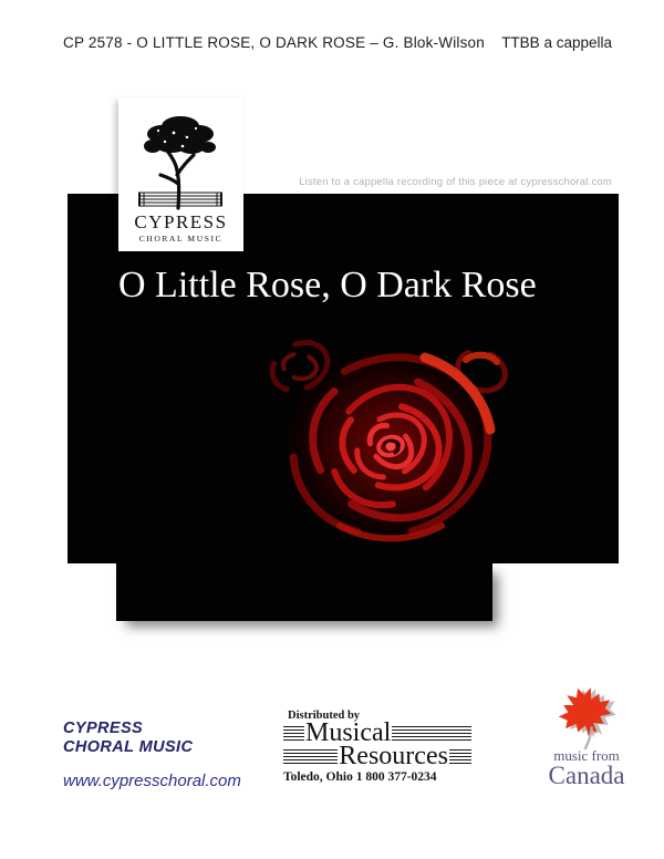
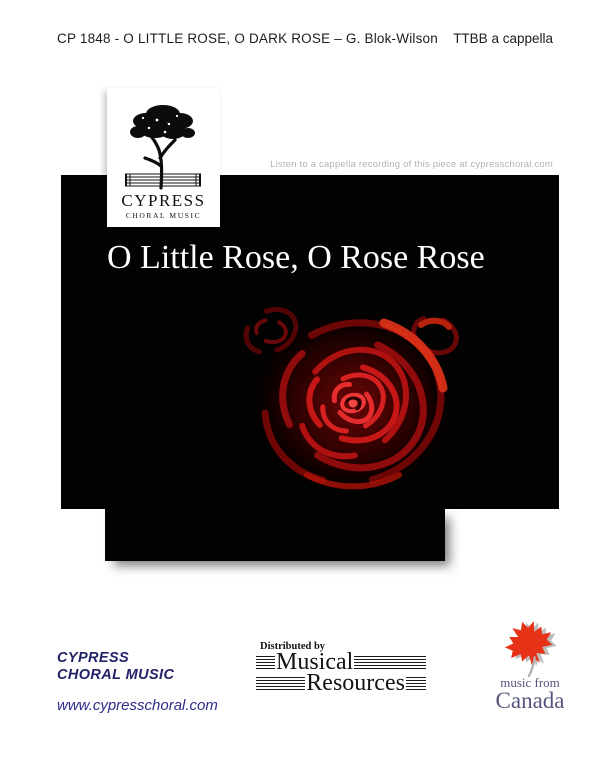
- CP 2578 - O LITTLE ROSE, O DARK ROSE – G. Blok-Wilson
+ CP 1848 - O LITTLE ROSE, O DARK ROSE – G. Blok-Wilson
  TTBB a cappella
  CYPRESS
  CHORAL MUSIC
  Listen to a cappella recording of this piece at cypresschoral.com
- O Little Rose, O Dark Rose
+ O Little Rose, O Rose Rose
  CYPRESS
  CHORAL MUSIC
  www.cypresschoral.com
  Distributed by
  Musical
  Resources
- Toledo, Ohio 1 800 377-0234
  music from
  Canada
